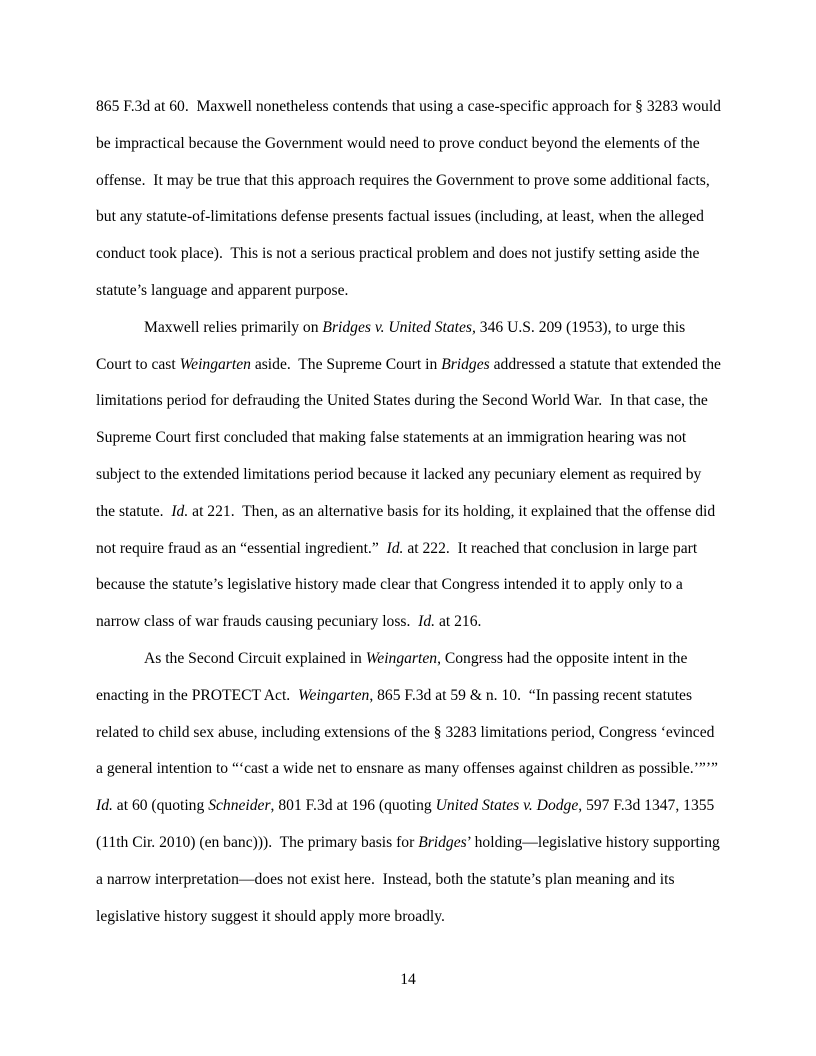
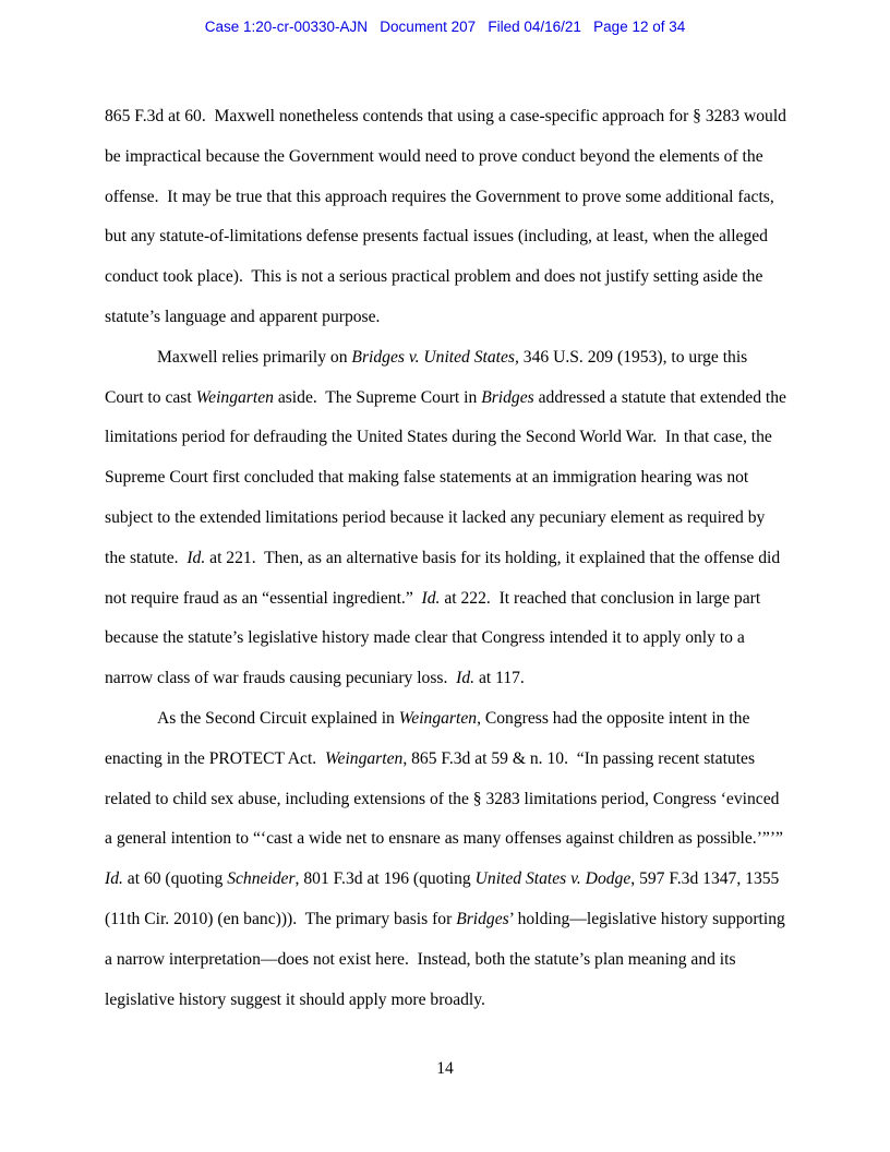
+ Case 1:20-cr-00330-AJN Document 207 Filed 04/16/21 Page 12 of 34
  865 F.3d at 60. Maxwell nonetheless contends that using a case-specific approach for § 3283 would be impractical because the Government would need to prove conduct beyond the elements of the offense. It may be true that this approach requires the Government to prove some additional facts, but any statute-of-limitations defense presents factual issues (including, at least, when the alleged conduct took place). This is not a serious practical problem and does not justify setting aside the statute’s language and apparent purpose.
- Maxwell relies primarily on Bridges v. United States, 346 U.S. 209 (1953), to urge this Court to cast Weingarten aside. The Supreme Court in Bridges addressed a statute that extended the limitations period for defrauding the United States during the Second World War. In that case, the Supreme Court first concluded that making false statements at an immigration hearing was not subject to the extended limitations period because it lacked any pecuniary element as required by the statute. Id. at 221. Then, as an alternative basis for its holding, it explained that the offense did not require fraud as an “essential ingredient.” Id. at 222. It reached that conclusion in large part because the statute’s legislative history made clear that Congress intended it to apply only to a narrow class of war frauds causing pecuniary loss. Id. at 216.
+ Maxwell relies primarily on Bridges v. United States, 346 U.S. 209 (1953), to urge this Court to cast Weingarten aside. The Supreme Court in Bridges addressed a statute that extended the limitations period for defrauding the United States during the Second World War. In that case, the Supreme Court first concluded that making false statements at an immigration hearing was not subject to the extended limitations period because it lacked any pecuniary element as required by the statute. Id. at 221. Then, as an alternative basis for its holding, it explained that the offense did not require fraud as an “essential ingredient.” Id. at 222. It reached that conclusion in large part because the statute’s legislative history made clear that Congress intended it to apply only to a narrow class of war frauds causing pecuniary loss. Id. at 117.
  As the Second Circuit explained in Weingarten, Congress had the opposite intent in the enacting in the PROTECT Act. Weingarten, 865 F.3d at 59 & n. 10. “In passing recent statutes related to child sex abuse, including extensions of the § 3283 limitations period, Congress ‘evinced a general intention to “‘cast a wide net to ensnare as many offenses against children as possible.’”’” Id. at 60 (quoting Schneider, 801 F.3d at 196 (quoting United States v. Dodge, 597 F.3d 1347, 1355 (11th Cir. 2010) (en banc))). The primary basis for Bridges’ holding—legislative history supporting a narrow interpretation—does not exist here. Instead, both the statute’s plan meaning and its legislative history suggest it should apply more broadly.
  14
